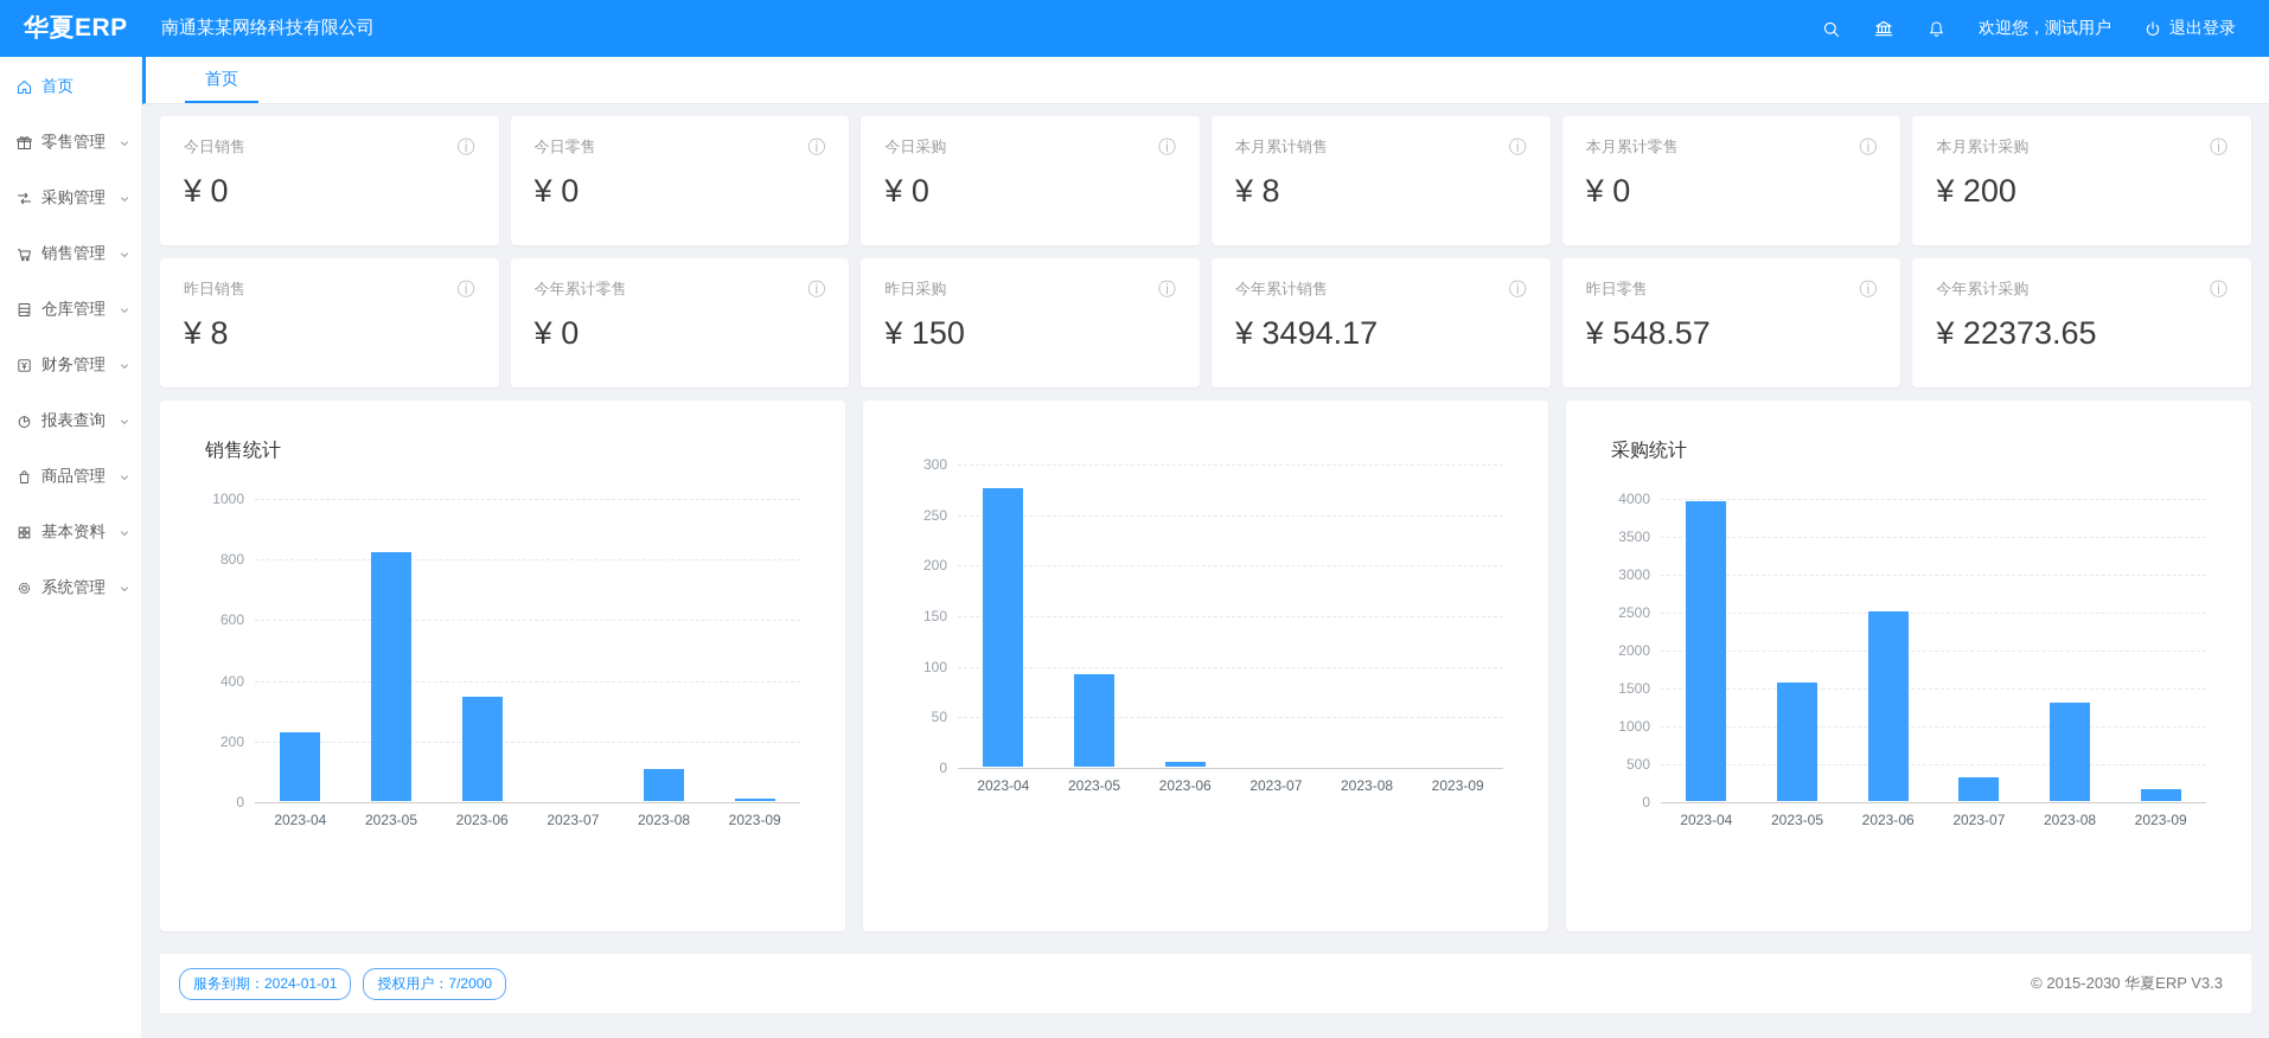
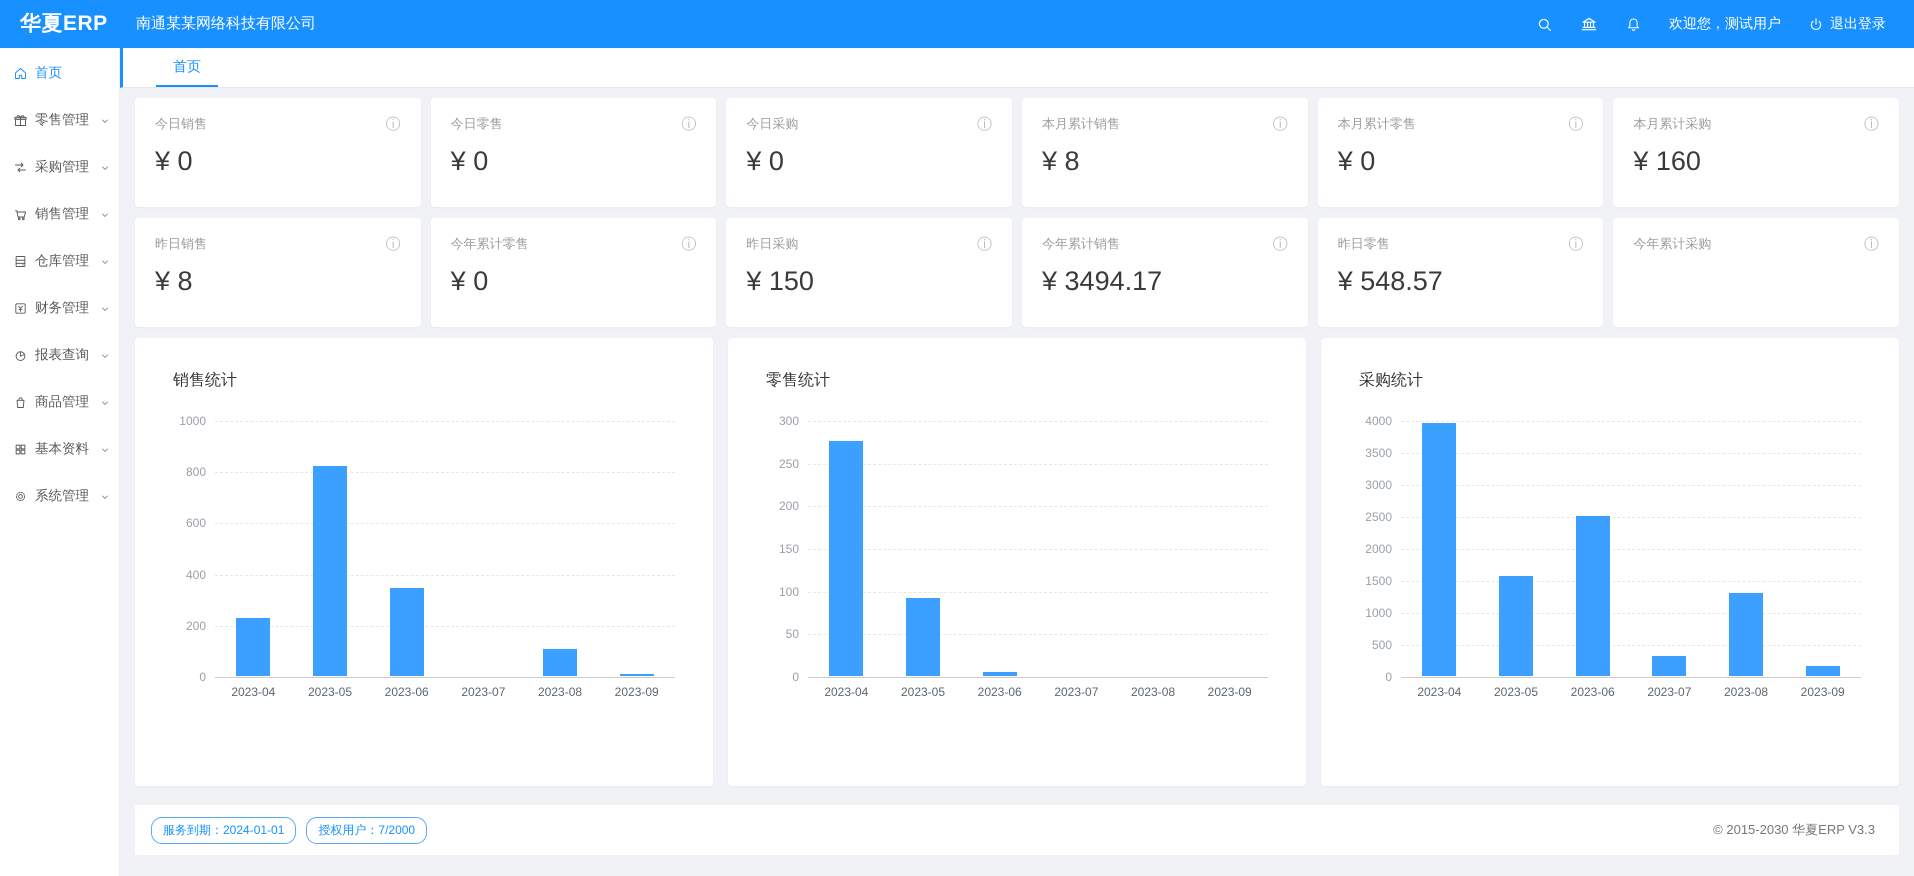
  华夏ERP
  南通某某网络科技有限公司
  欢迎您，测试用户
  退出登录
  首页
  零售管理
  采购管理
  销售管理
  仓库管理
  财务管理
  报表查询
  商品管理
  基本资料
  系统管理
  首页
  今日销售
  ⓘ
  ¥ 0
  今日零售
  ⓘ
  ¥ 0
  今日采购
  ⓘ
  ¥ 0
  本月累计销售
  ⓘ
  ¥ 8
  本月累计零售
  ⓘ
  ¥ 0
  本月累计采购
  ⓘ
- ¥ 200
+ ¥ 160
  昨日销售
  ⓘ
  ¥ 8
  今年累计零售
  ⓘ
  ¥ 0
  昨日采购
  ⓘ
  ¥ 150
  今年累计销售
  ⓘ
  ¥ 3494.17
  昨日零售
  ⓘ
  ¥ 548.57
  今年累计采购
  ⓘ
- ¥ 22373.65
  销售统计
  0
  200
  400
  600
  800
  1000
  2023-04
  2023-05
  2023-06
  2023-07
  2023-08
  2023-09
+ 零售统计
  0
  50
  100
  150
  200
  250
  300
  2023-04
  2023-05
  2023-06
  2023-07
  2023-08
  2023-09
  采购统计
  0
  500
  1000
  1500
  2000
  2500
  3000
  3500
  4000
  2023-04
  2023-05
  2023-06
  2023-07
  2023-08
  2023-09
  服务到期：2024-01-01
  授权用户：7/2000
  © 2015-2030 华夏ERP V3.3
